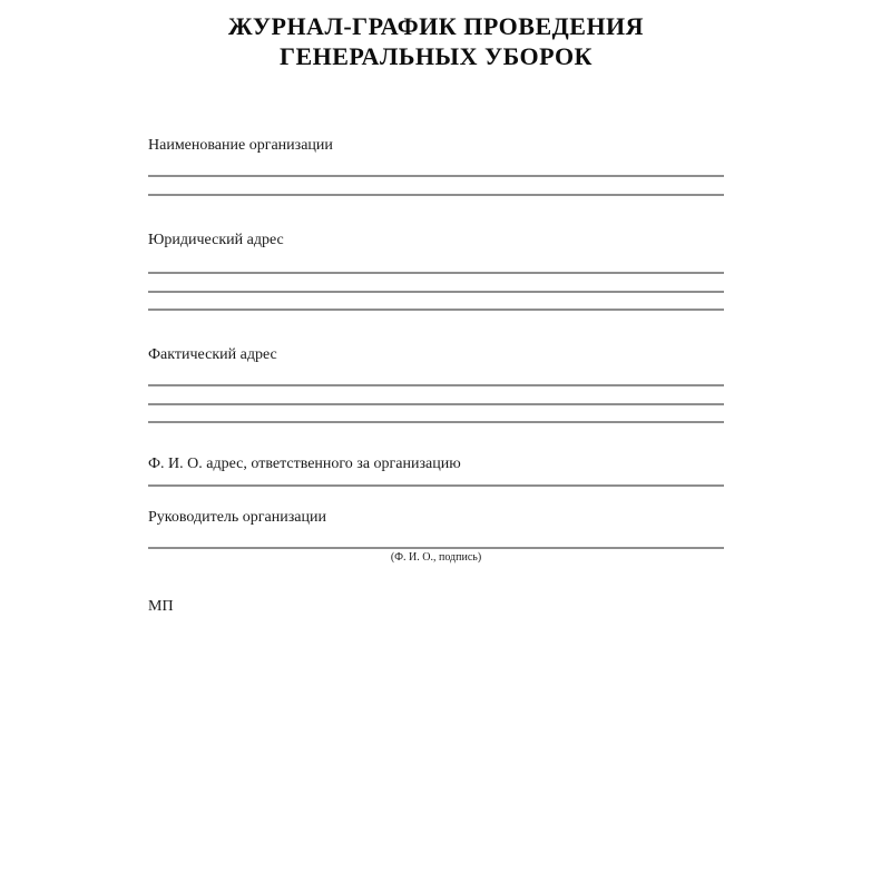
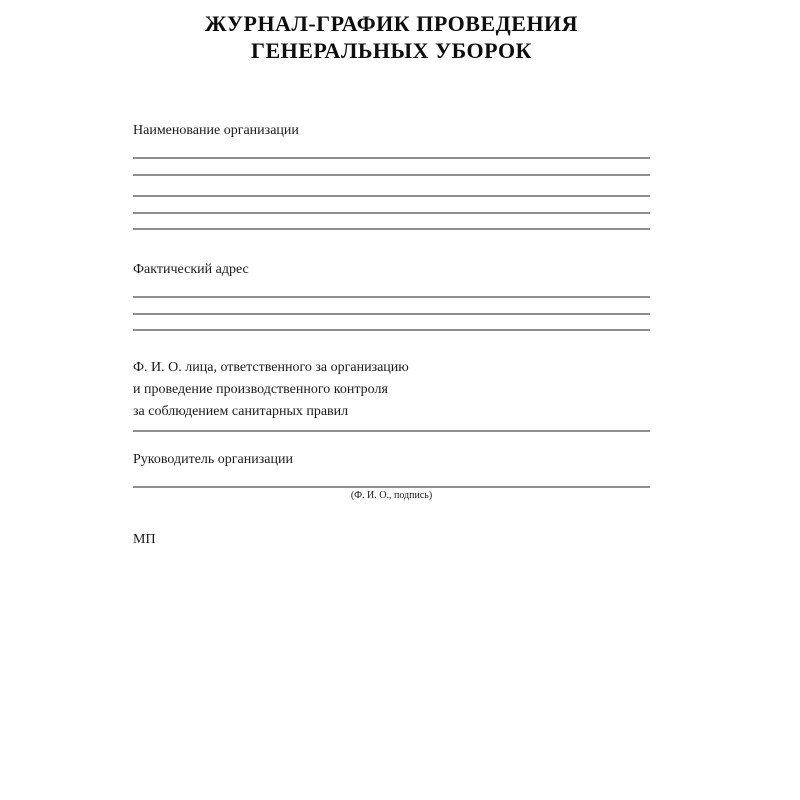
  ЖУРНАЛ-ГРАФИК ПРОВЕДЕНИЯ
  ГЕНЕРАЛЬНЫХ УБОРОК
  Наименование организации
- Юридический адрес
  Фактический адрес
- Ф. И. О. адрес, ответственного за организацию
+ Ф. И. О. лица, ответственного за организацию
+ и проведение производственного контроля
+ за соблюдением санитарных правил
  Руководитель организации
  (Ф. И. О., подпись)
  МП
